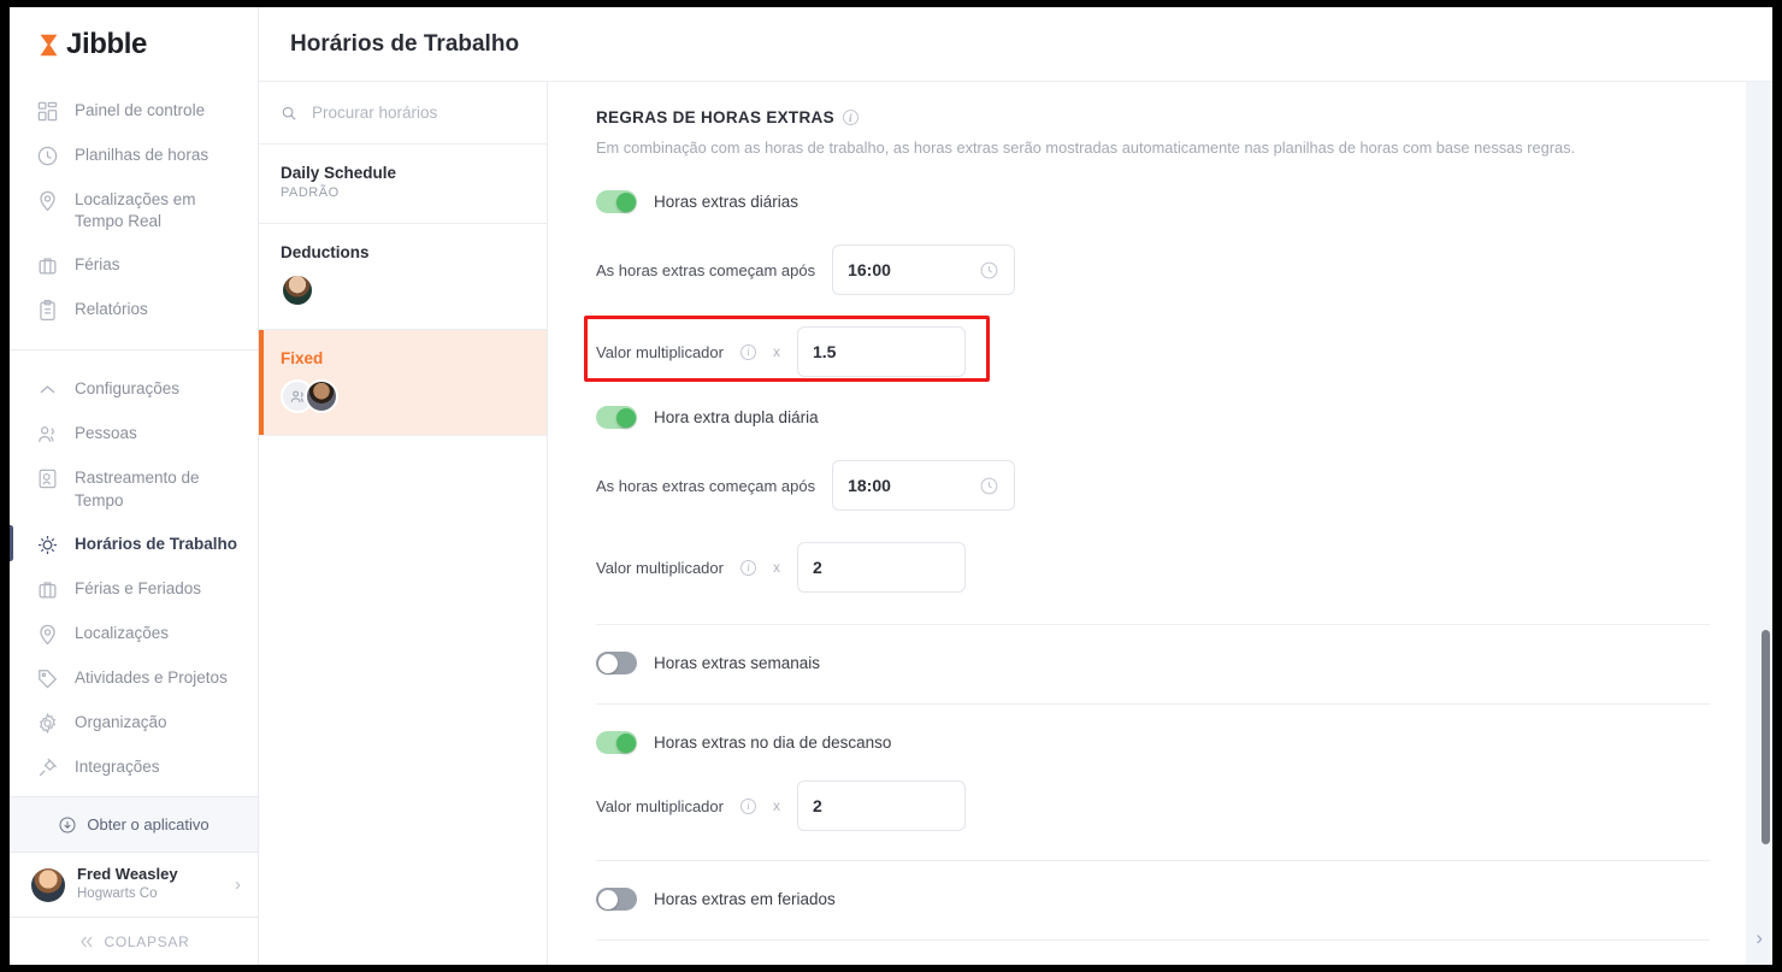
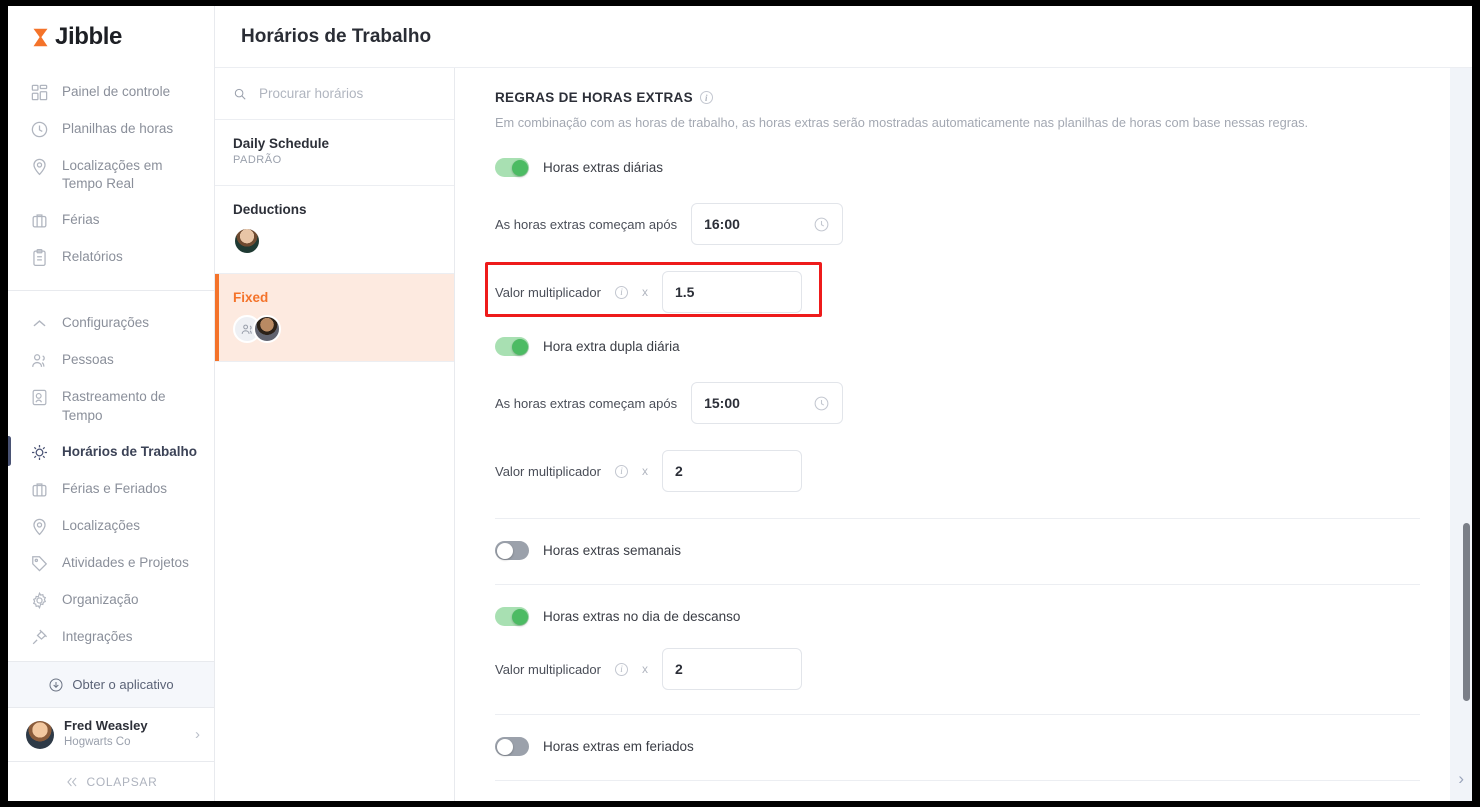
  Jibble
  Painel de controle
  Planilhas de horas
  Localizações em Tempo Real
  Férias
  Relatórios
  Configurações
  Pessoas
  Rastreamento de Tempo
  Horários de Trabalho
  Férias e Feriados
  Localizações
  Atividades e Projetos
  Organização
  Integrações
  Obter o aplicativo
  Fred Weasley
  Hogwarts Co
  ›
  COLAPSAR
  Horários de Trabalho
  Procurar horários
  Daily Schedule
  PADRÃO
  Deductions
  Fixed
  REGRAS DE HORAS EXTRAS
  i
  Em combinação com as horas de trabalho, as horas extras serão mostradas automaticamente nas planilhas de horas com base nessas regras.
  Horas extras diárias
  As horas extras começam após
  16:00
  Valor multiplicador
  i
  x
  1.5
  Hora extra dupla diária
  As horas extras começam após
- 18:00
+ 15:00
  Valor multiplicador
  i
  x
  2
  Horas extras semanais
  Horas extras no dia de descanso
  Valor multiplicador
  i
  x
  2
  Horas extras em feriados
  ›
